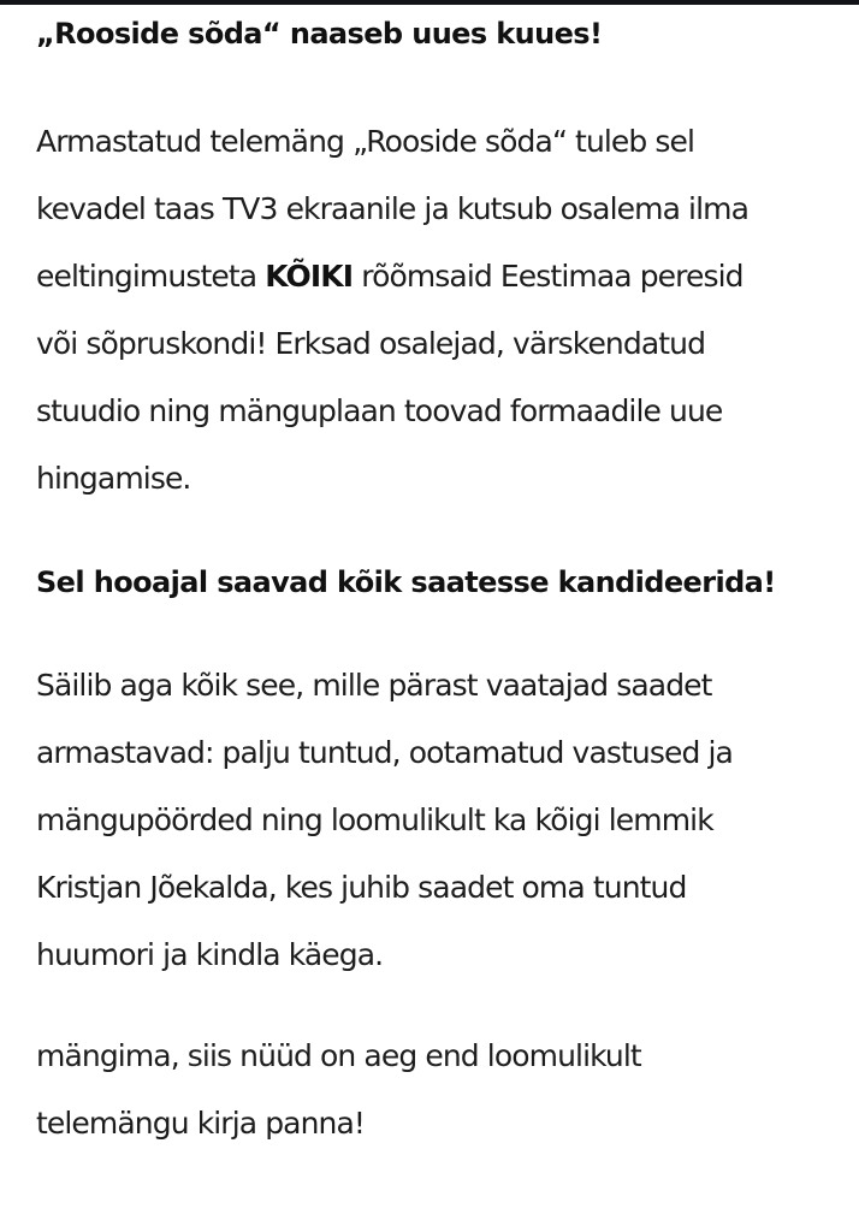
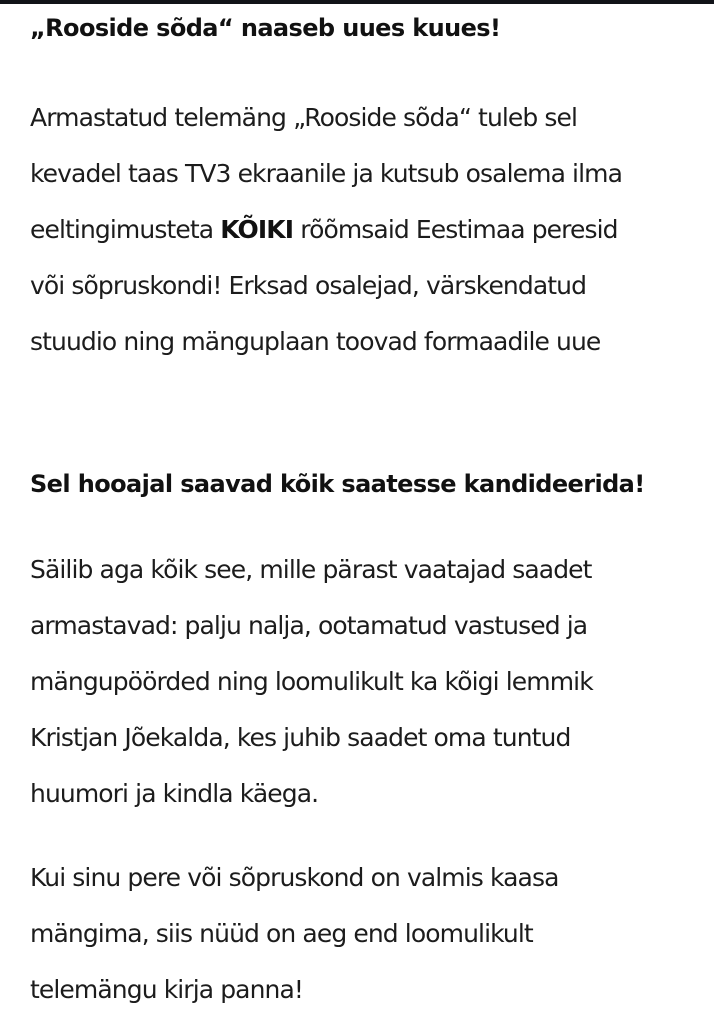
  „Rooside sõda“ naaseb uues kuues!
  Armastatud telemäng „Rooside sõda“ tuleb sel
  kevadel taas TV3 ekraanile ja kutsub osalema ilma
  eeltingimusteta KÕIKI rõõmsaid Eestimaa peresid
  või sõpruskondi! Erksad osalejad, värskendatud
  stuudio ning mänguplaan toovad formaadile uue
- hingamise.
  Sel hooajal saavad kõik saatesse kandideerida!
  Säilib aga kõik see, mille pärast vaatajad saadet
- armastavad: palju tuntud, ootamatud vastused ja
+ armastavad: palju nalja, ootamatud vastused ja
  mängupöörded ning loomulikult ka kõigi lemmik
  Kristjan Jõekalda, kes juhib saadet oma tuntud
  huumori ja kindla käega.
+ Kui sinu pere või sõpruskond on valmis kaasa
  mängima, siis nüüd on aeg end loomulikult
  telemängu kirja panna!
